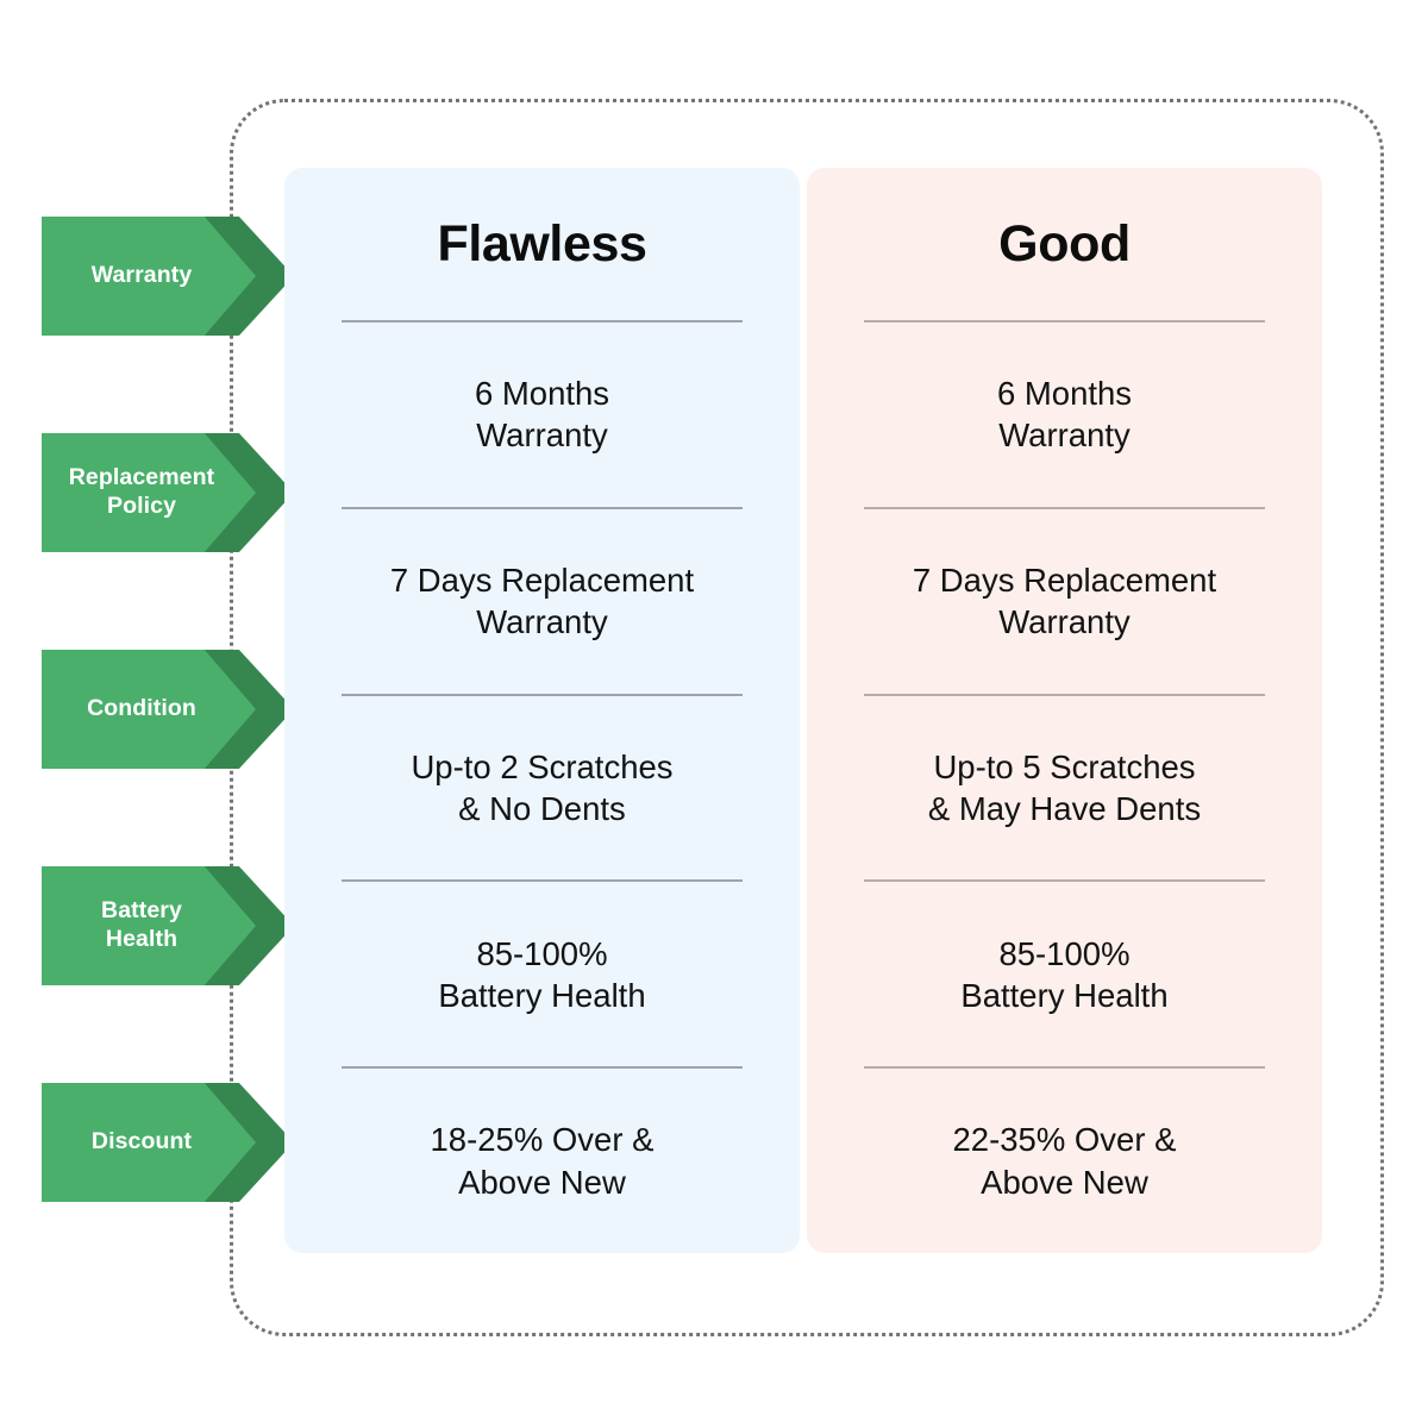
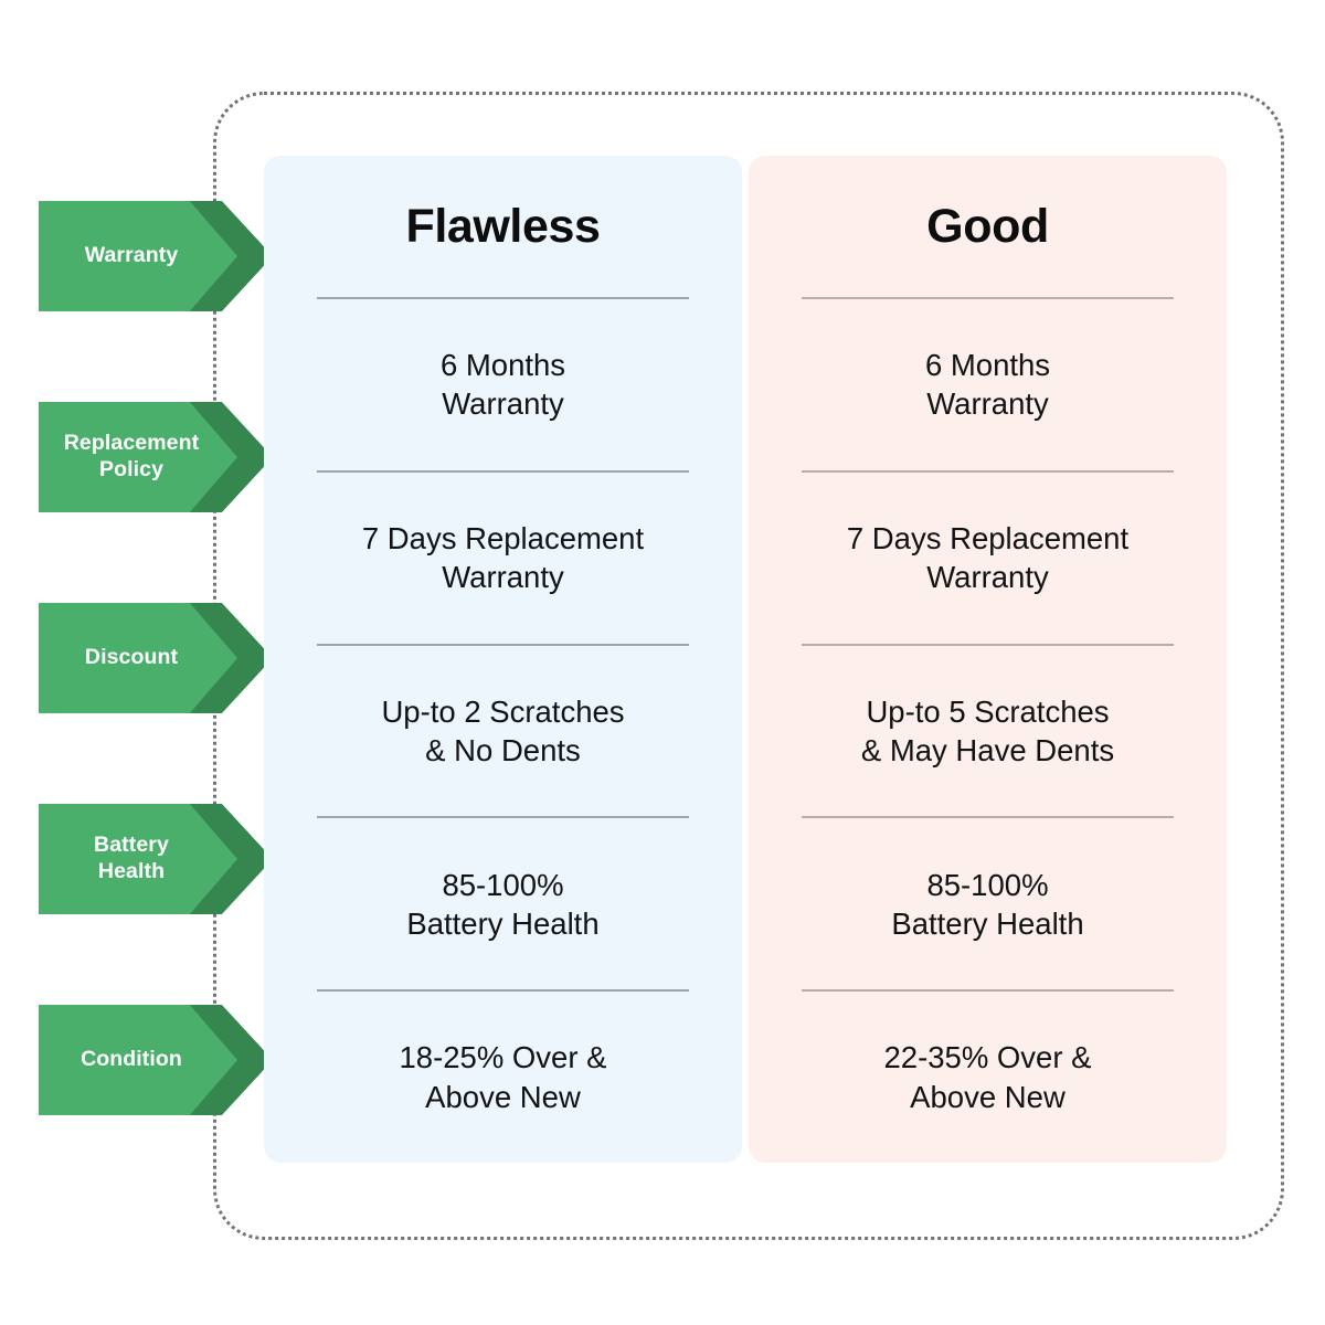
  Warranty
  Replacement
  Policy
- Condition
+ Discount
  Battery
  Health
- Discount
+ Condition
  Flawless
  6 Months
  Warranty
  7 Days Replacement
  Warranty
  Up-to 2 Scratches
  & No Dents
  85-100%
  Battery Health
  18-25% Over &
  Above New
  Good
  6 Months
  Warranty
  7 Days Replacement
  Warranty
  Up-to 5 Scratches
  & May Have Dents
  85-100%
  Battery Health
  22-35% Over &
  Above New
